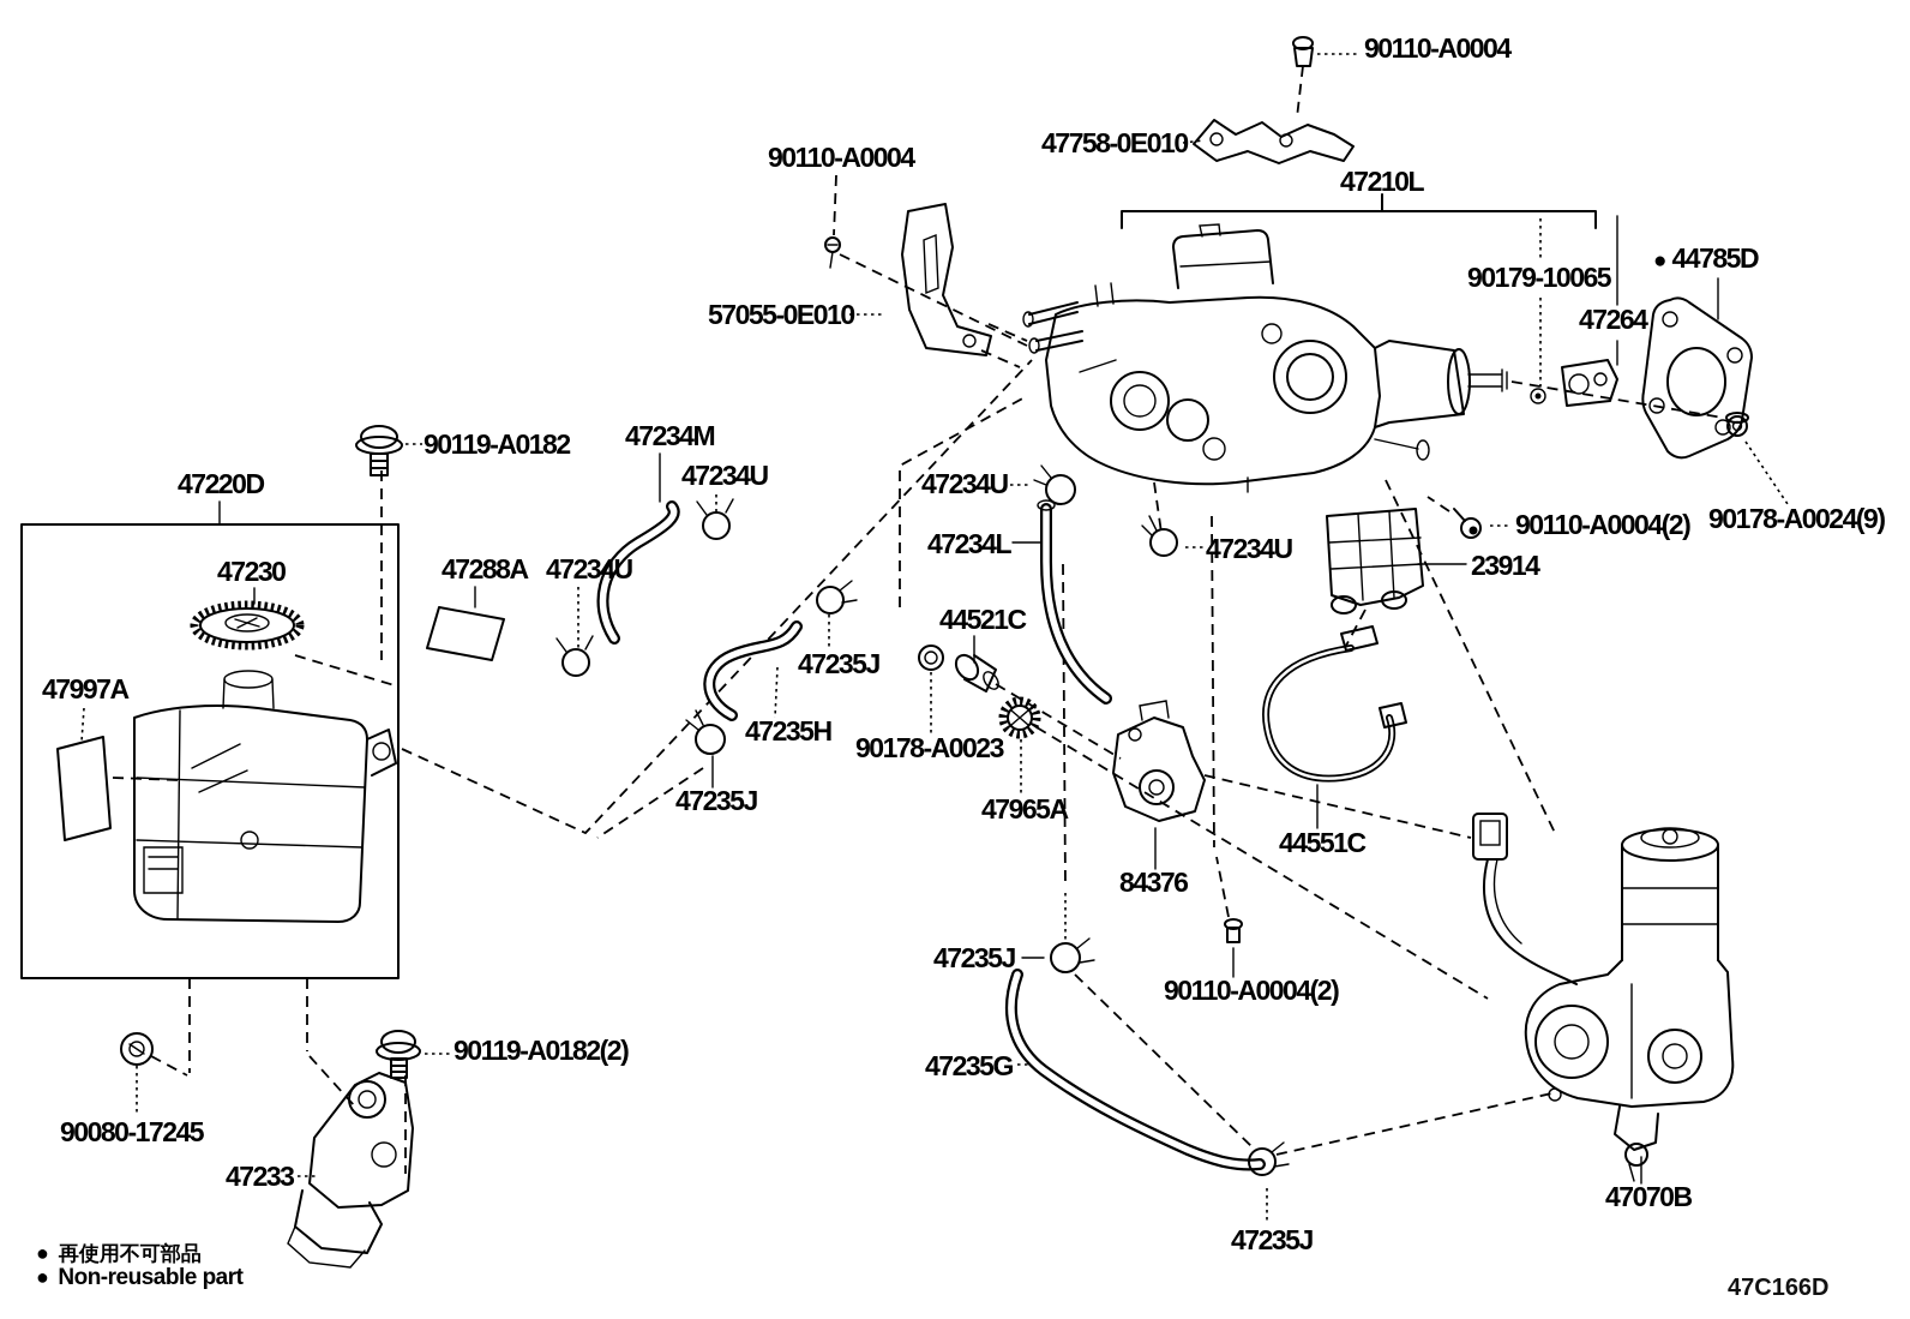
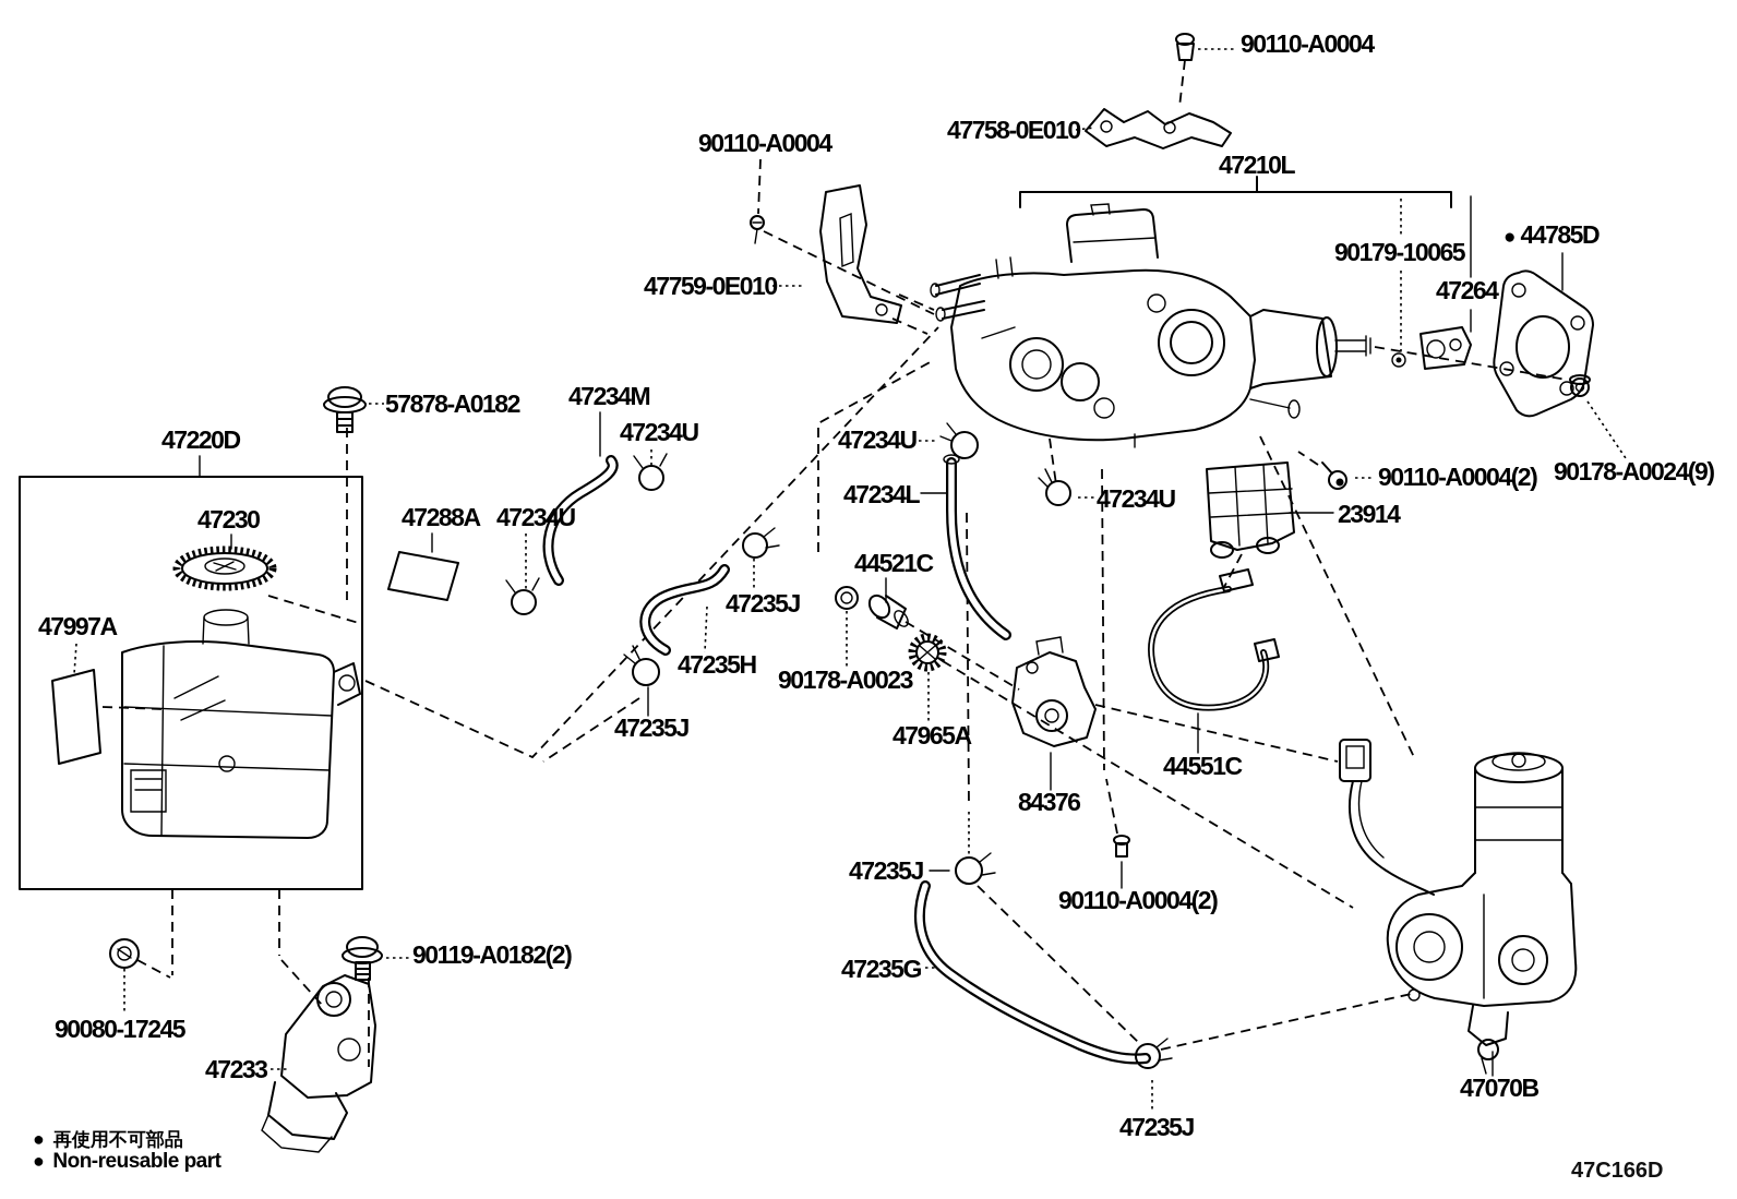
  90110-A0004
  47758-0E010
  47210L
  90110-A0004
- 57055-0E010
+ 47759-0E010
  90179-10065
  47264
  ● 44785D
- 90119-A0182
+ 57878-A0182
  47220D
  47230
  47288A
  47234U
  47234M
  47234U
  47234U
  47234L
  47234U
  47997A
  44521C
  47235J
  47235H
  90178-A0023
  47235J
  47965A
  84376
  44551C
  23914
  90110-A0004(2)
  90178-A0024(9)
  47235J
  90110-A0004(2)
  47235G
  90080-17245
  90119-A0182(2)
  47233
  47070B
  47235J
  ● 再使用不可部品
  ● Non-reusable part
  47C166D
